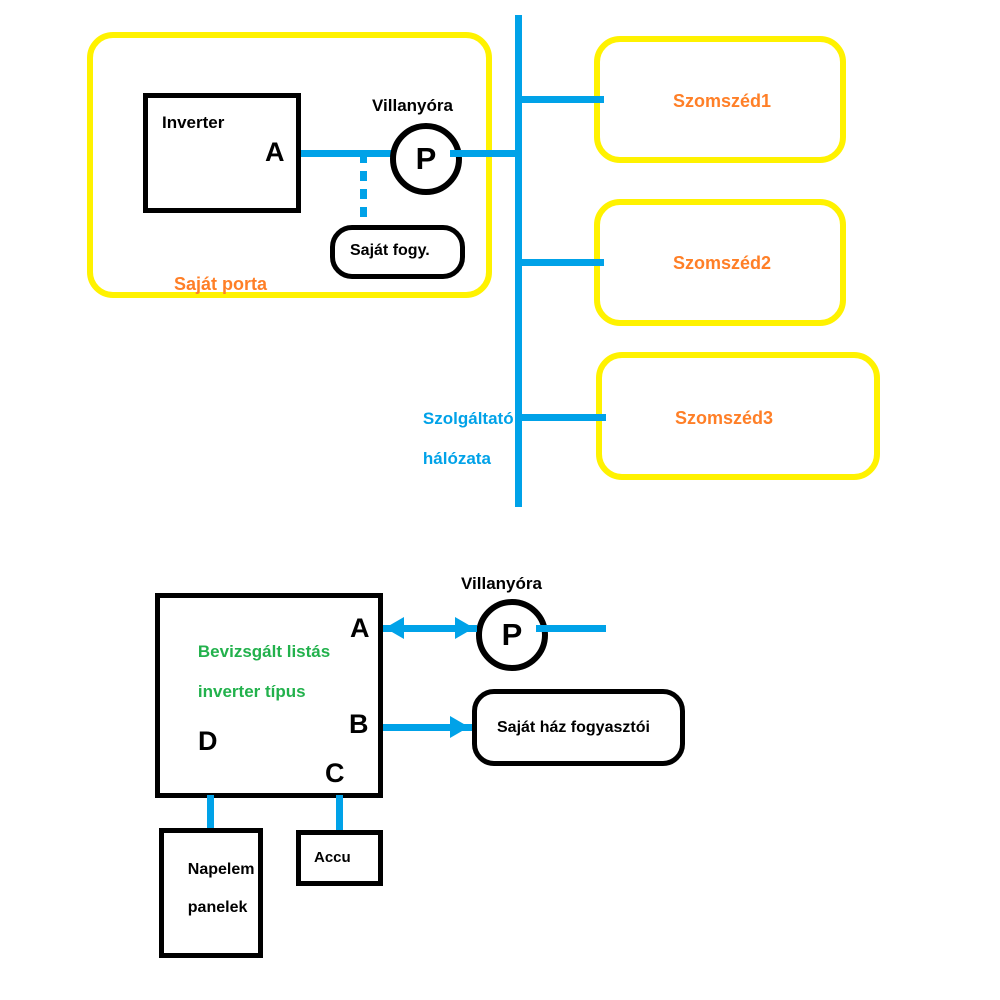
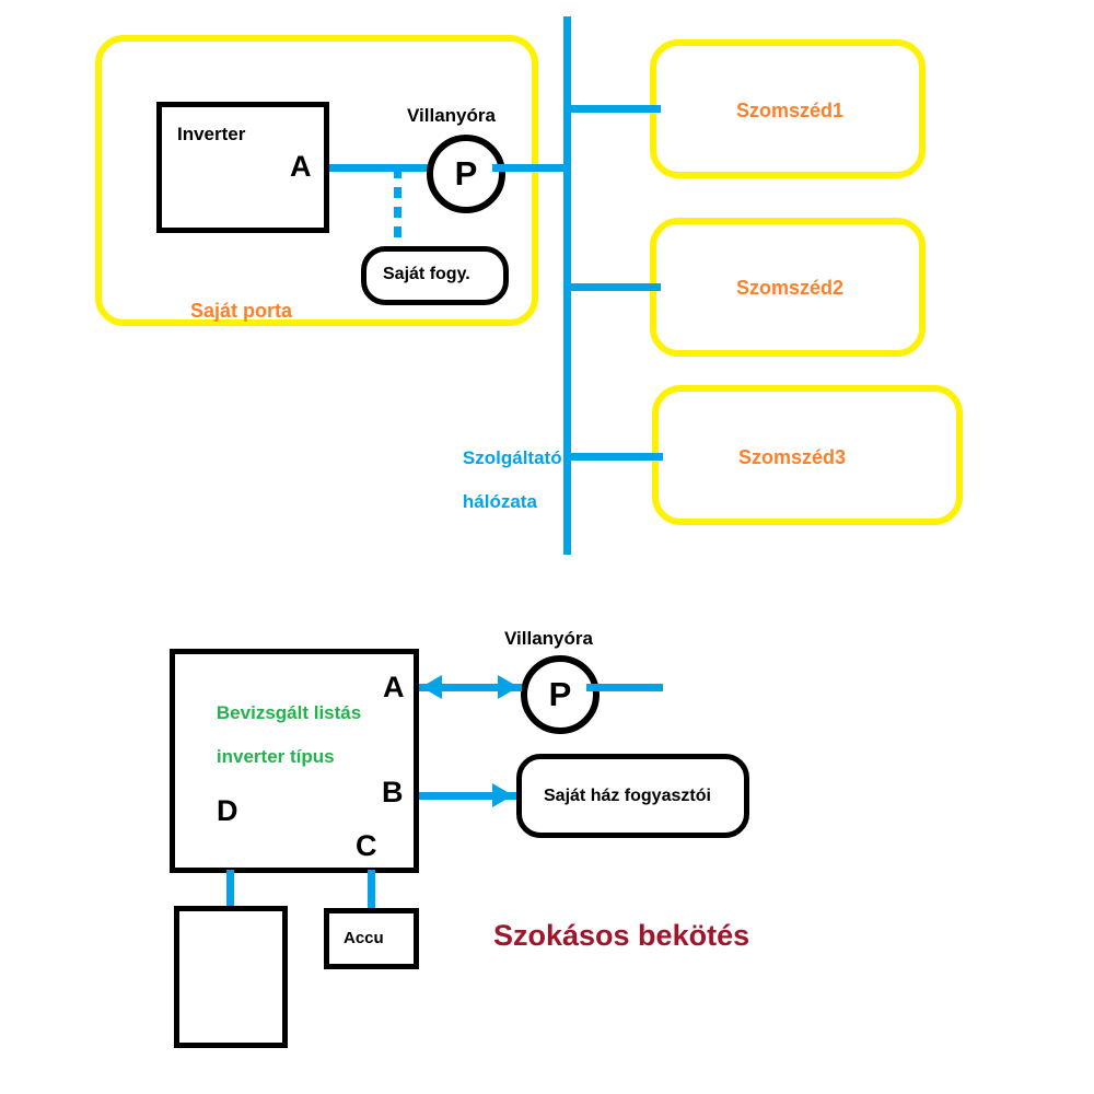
  Saját porta
  Inverter
  A
  Saját fogy.
  Villanyóra
  P
  Szolgáltató
  hálózata
  Szomszéd1
  Szomszéd2
  Szomszéd3
  Bevizsgált listás
  inverter típus
  A
  B
  C
  D
  Villanyóra
  P
  Saját ház fogyasztói
- Napelem
- panelek
  Accu
+ Szokásos bekötés
